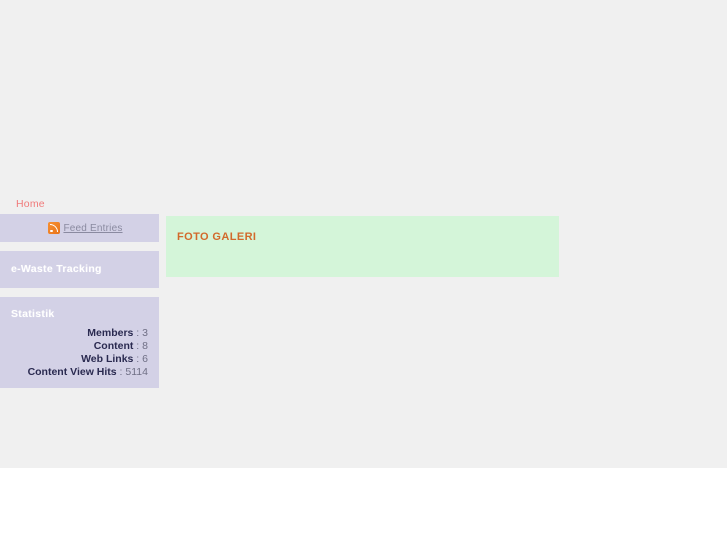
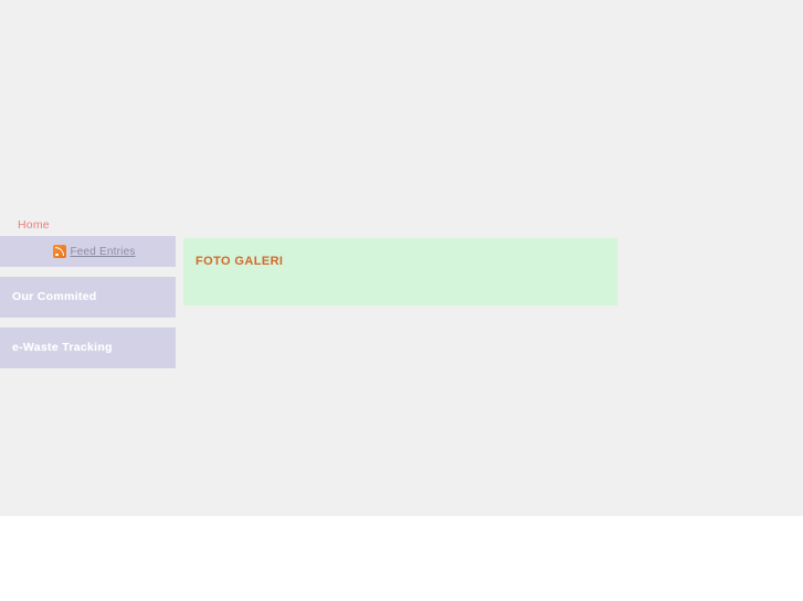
  Home
  Feed Entries
+ Our Commited
  e-Waste Tracking
- Statistik
- Members : 3
- Content : 8
- Web Links : 6
- Content View Hits : 5114
  FOTO GALERI
